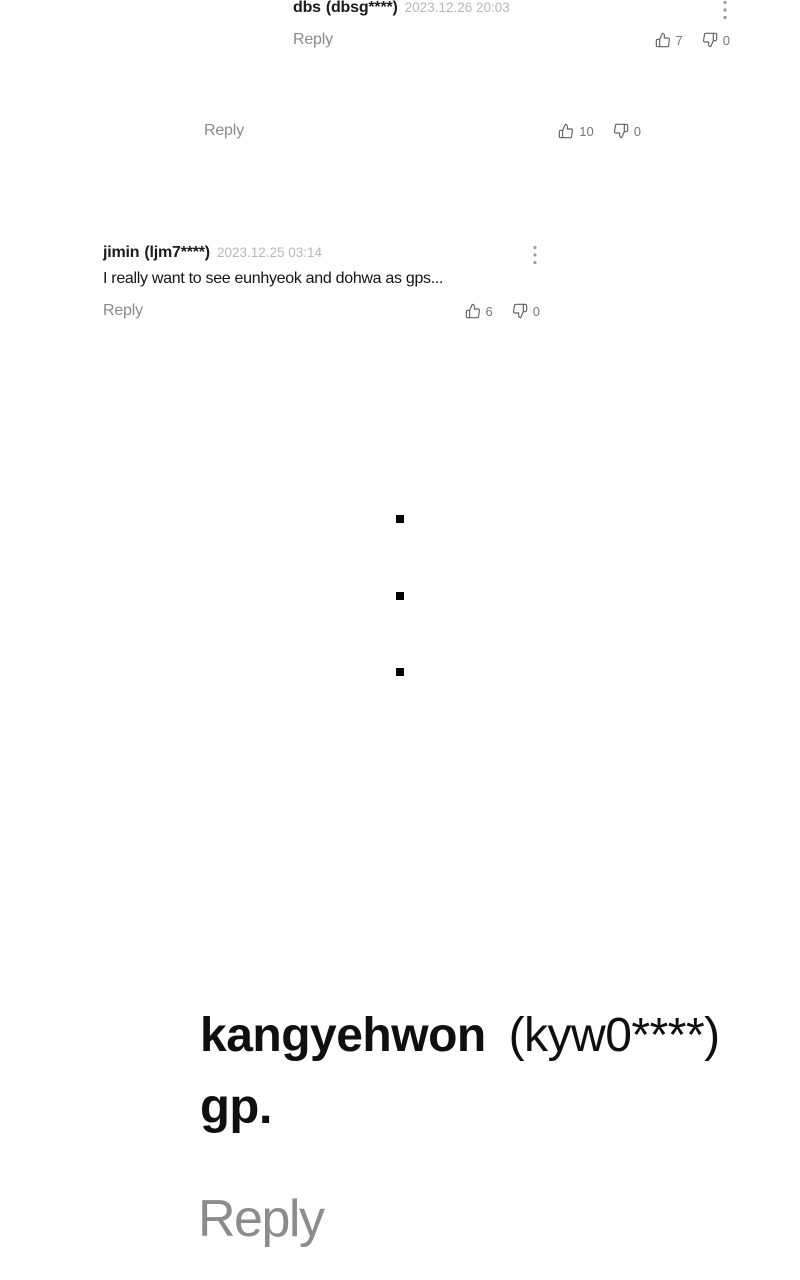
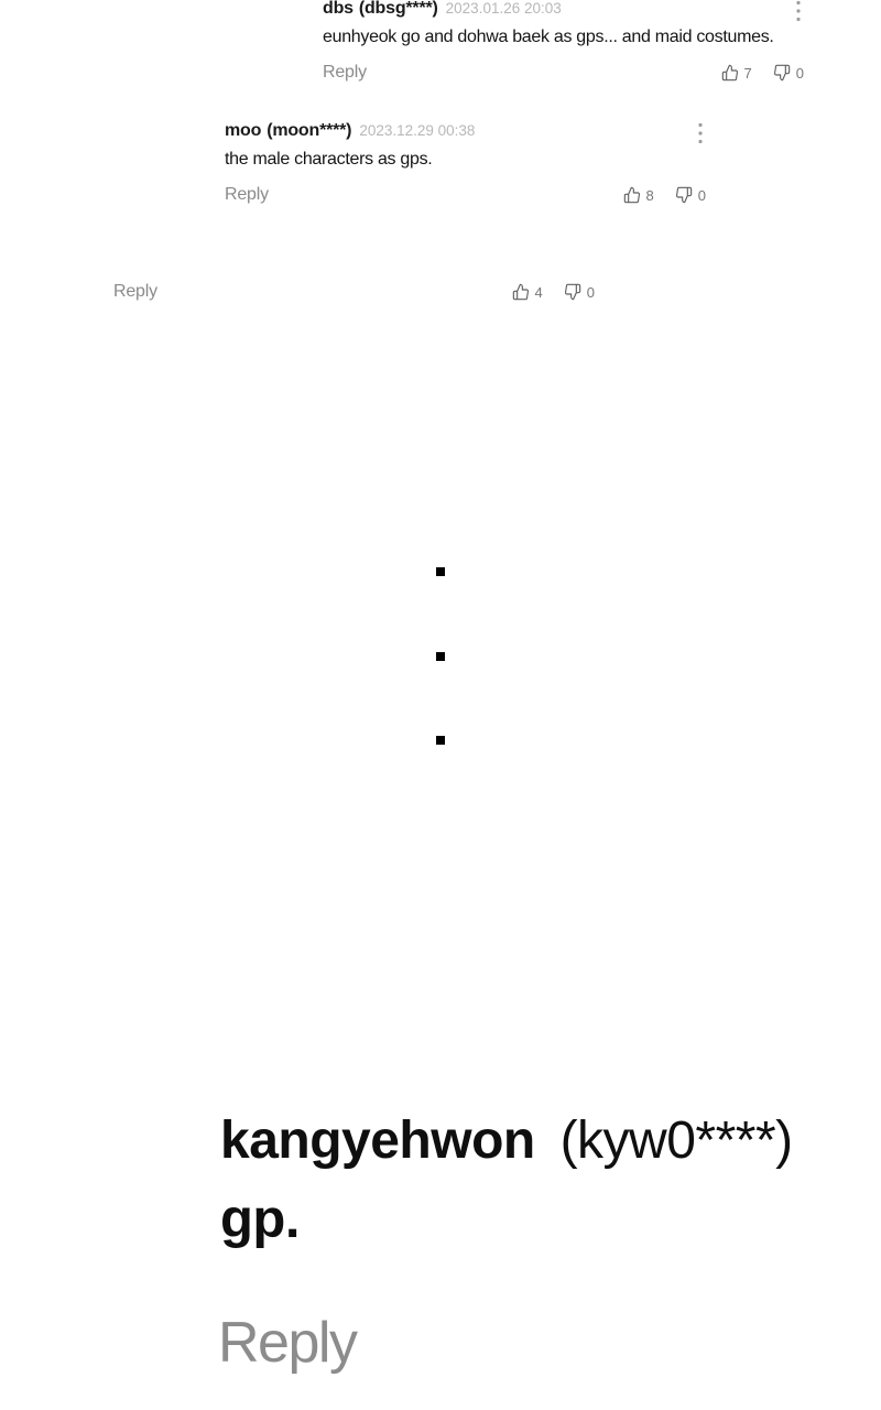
  dbs
  (dbsg****)
- 2023.12.26 20:03
+ 2023.01.26 20:03
+ eunhyeok go and dohwa baek as gps... and maid costumes.
  Reply
  7
  0
+ moo
+ (moon****)
+ 2023.12.29 00:38
+ the male characters as gps.
  Reply
- 10
+ 8
  0
- jimin
- (ljm7****)
- 2023.12.25 03:14
- I really want to see eunhyeok and dohwa as gps...
  Reply
- 6
+ 4
  0
  kangyehwon (kyw0****)
  gp.
  Reply
